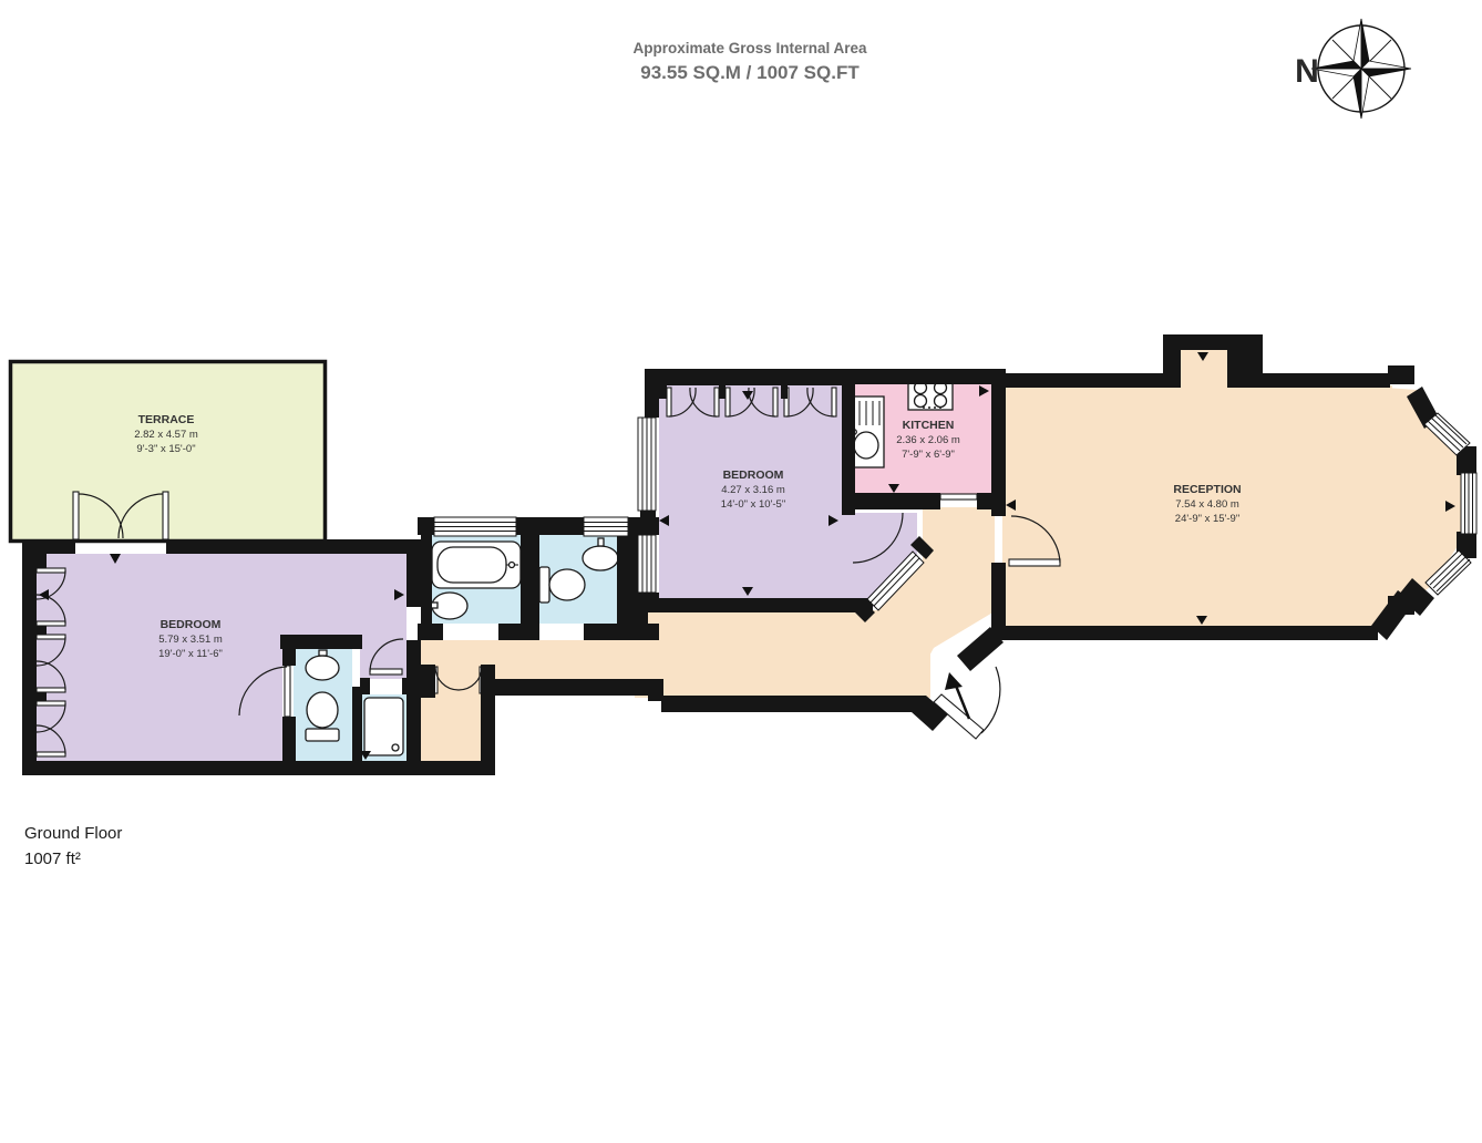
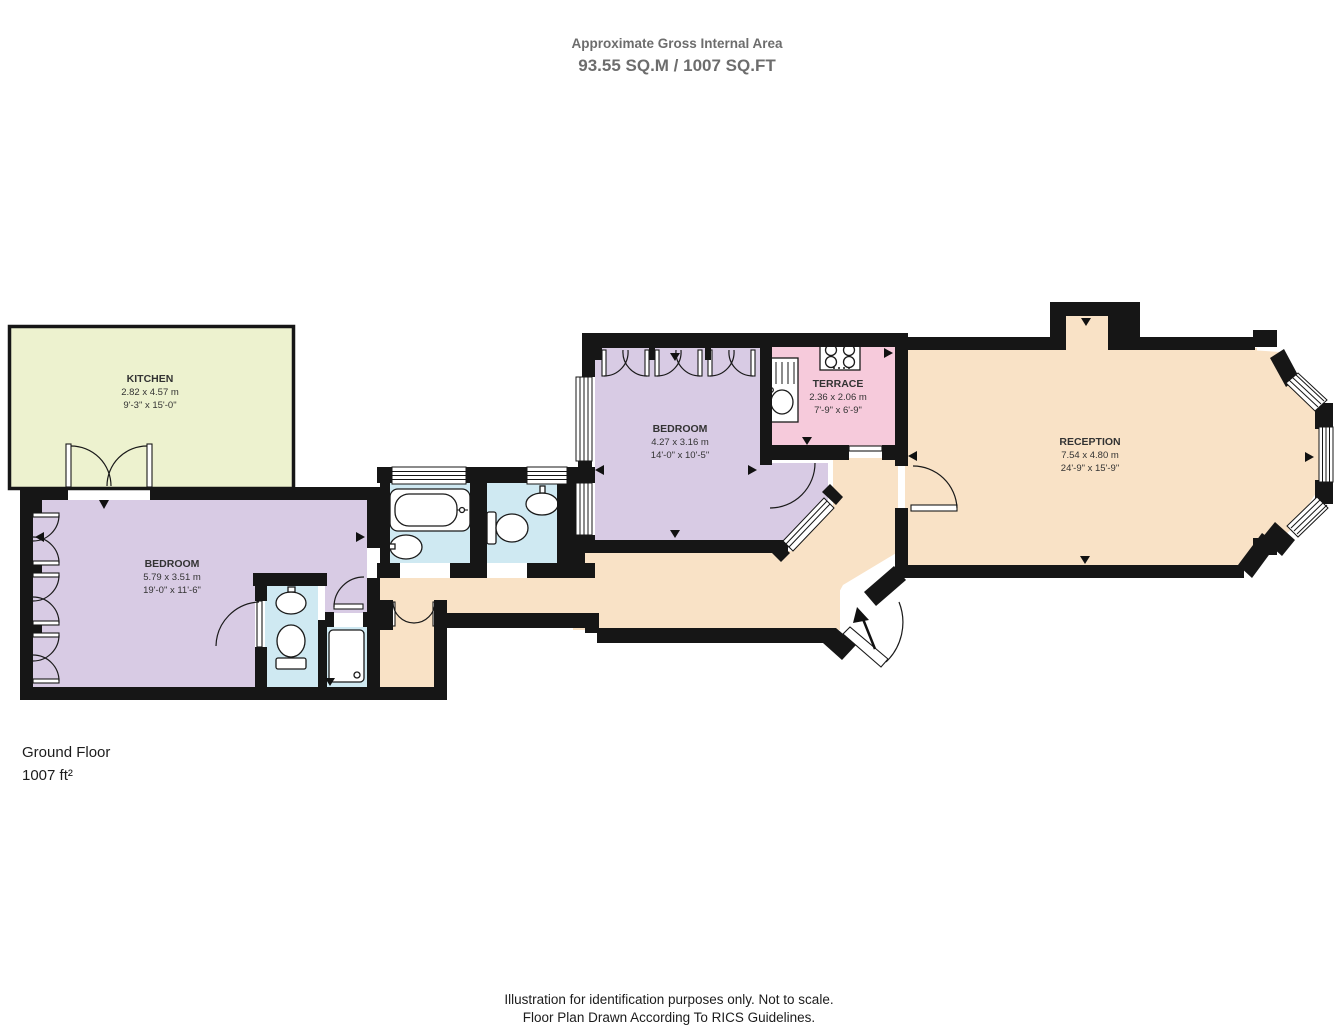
  Approximate Gross Internal Area
  93.55 SQ.M / 1007 SQ.FT
- N
- TERRACE
+ KITCHEN
  2.82 x 4.57 m
  9'-3" x 15'-0"
  BEDROOM
  5.79 x 3.51 m
  19'-0" x 11'-6"
  BEDROOM
  4.27 x 3.16 m
  14'-0" x 10'-5"
- KITCHEN
+ TERRACE
  2.36 x 2.06 m
  7'-9" x 6'-9"
  RECEPTION
  7.54 x 4.80 m
  24'-9" x 15'-9"
  Ground Floor
  1007 ft²
+ Illustration for identification purposes only. Not to scale.
+ Floor Plan Drawn According To RICS Guidelines.
